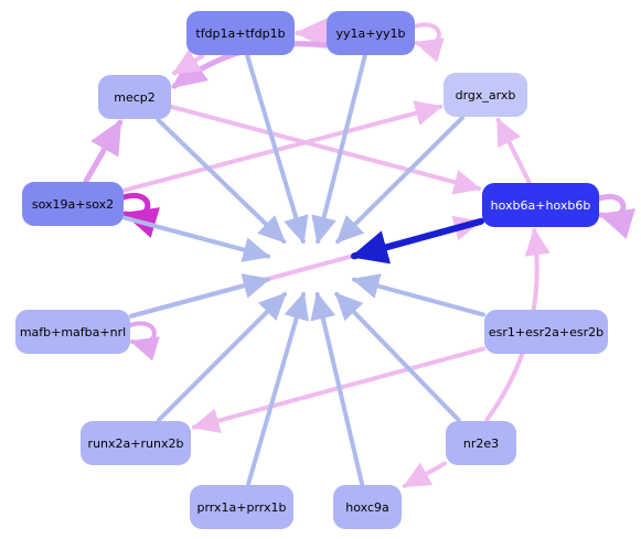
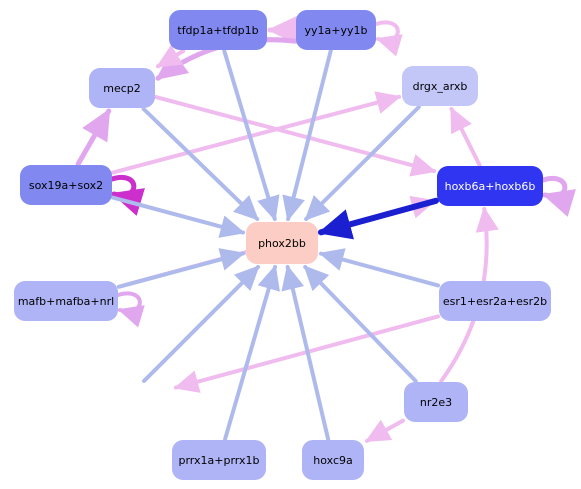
  tfdp1a+tfdp1b
  yy1a+yy1b
  mecp2
  drgx_arxb
  sox19a+sox2
  hoxb6a+hoxb6b
+ phox2bb
  mafb+mafba+nrl
  esr1+esr2a+esr2b
- runx2a+runx2b
  nr2e3
  prrx1a+prrx1b
  hoxc9a
